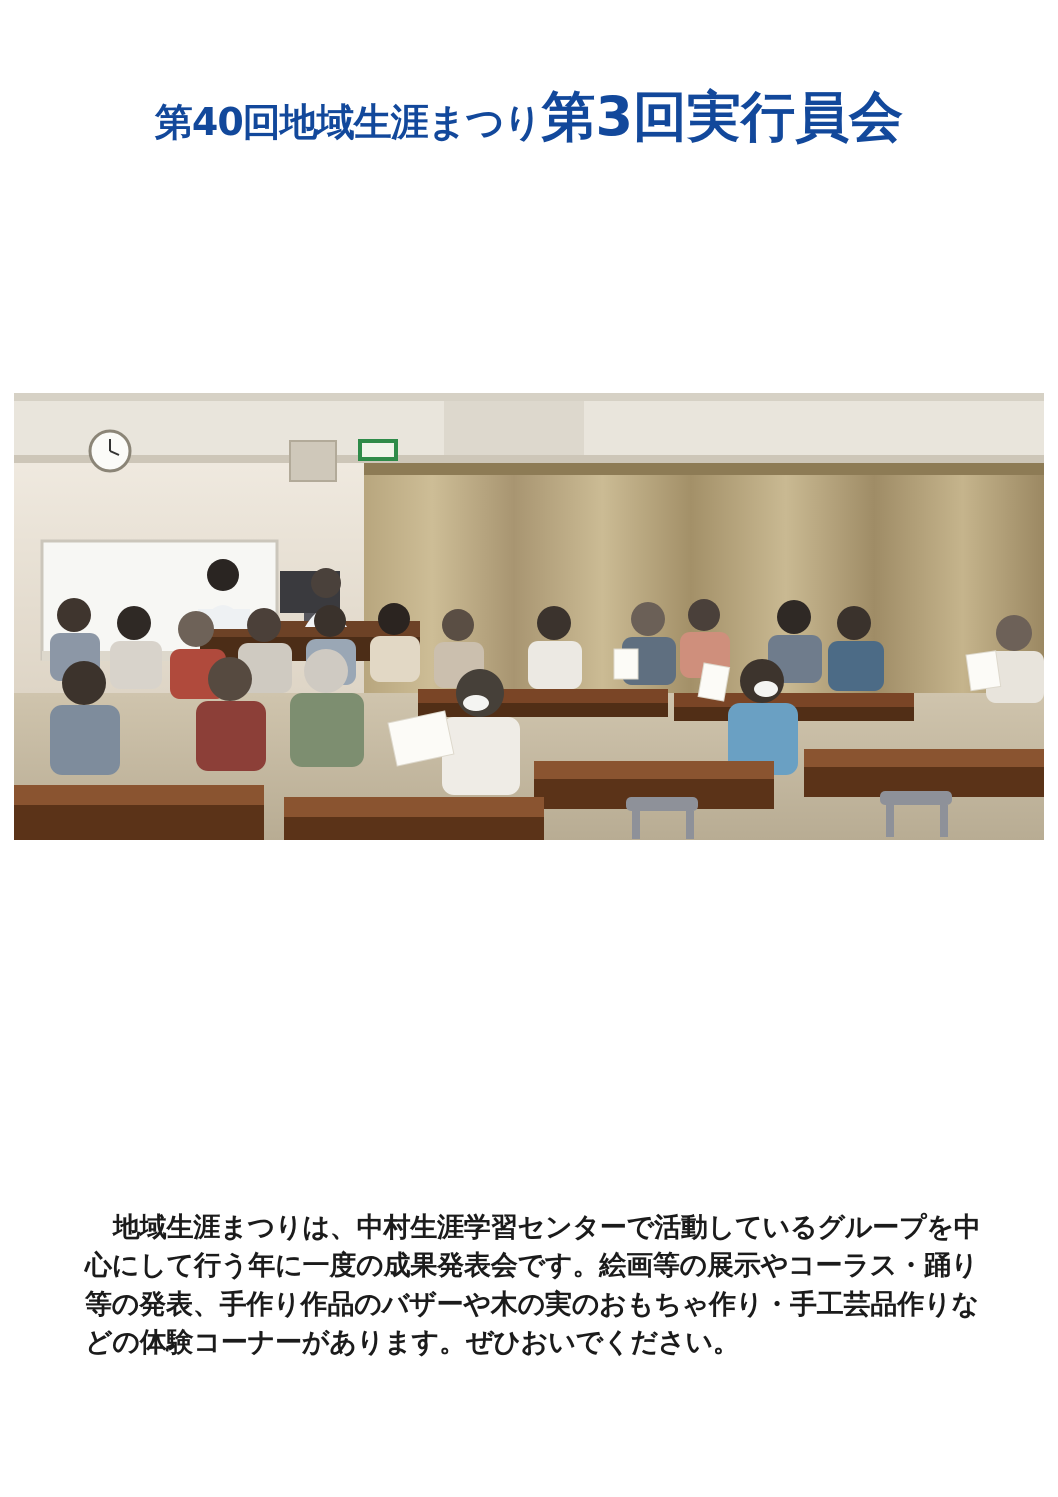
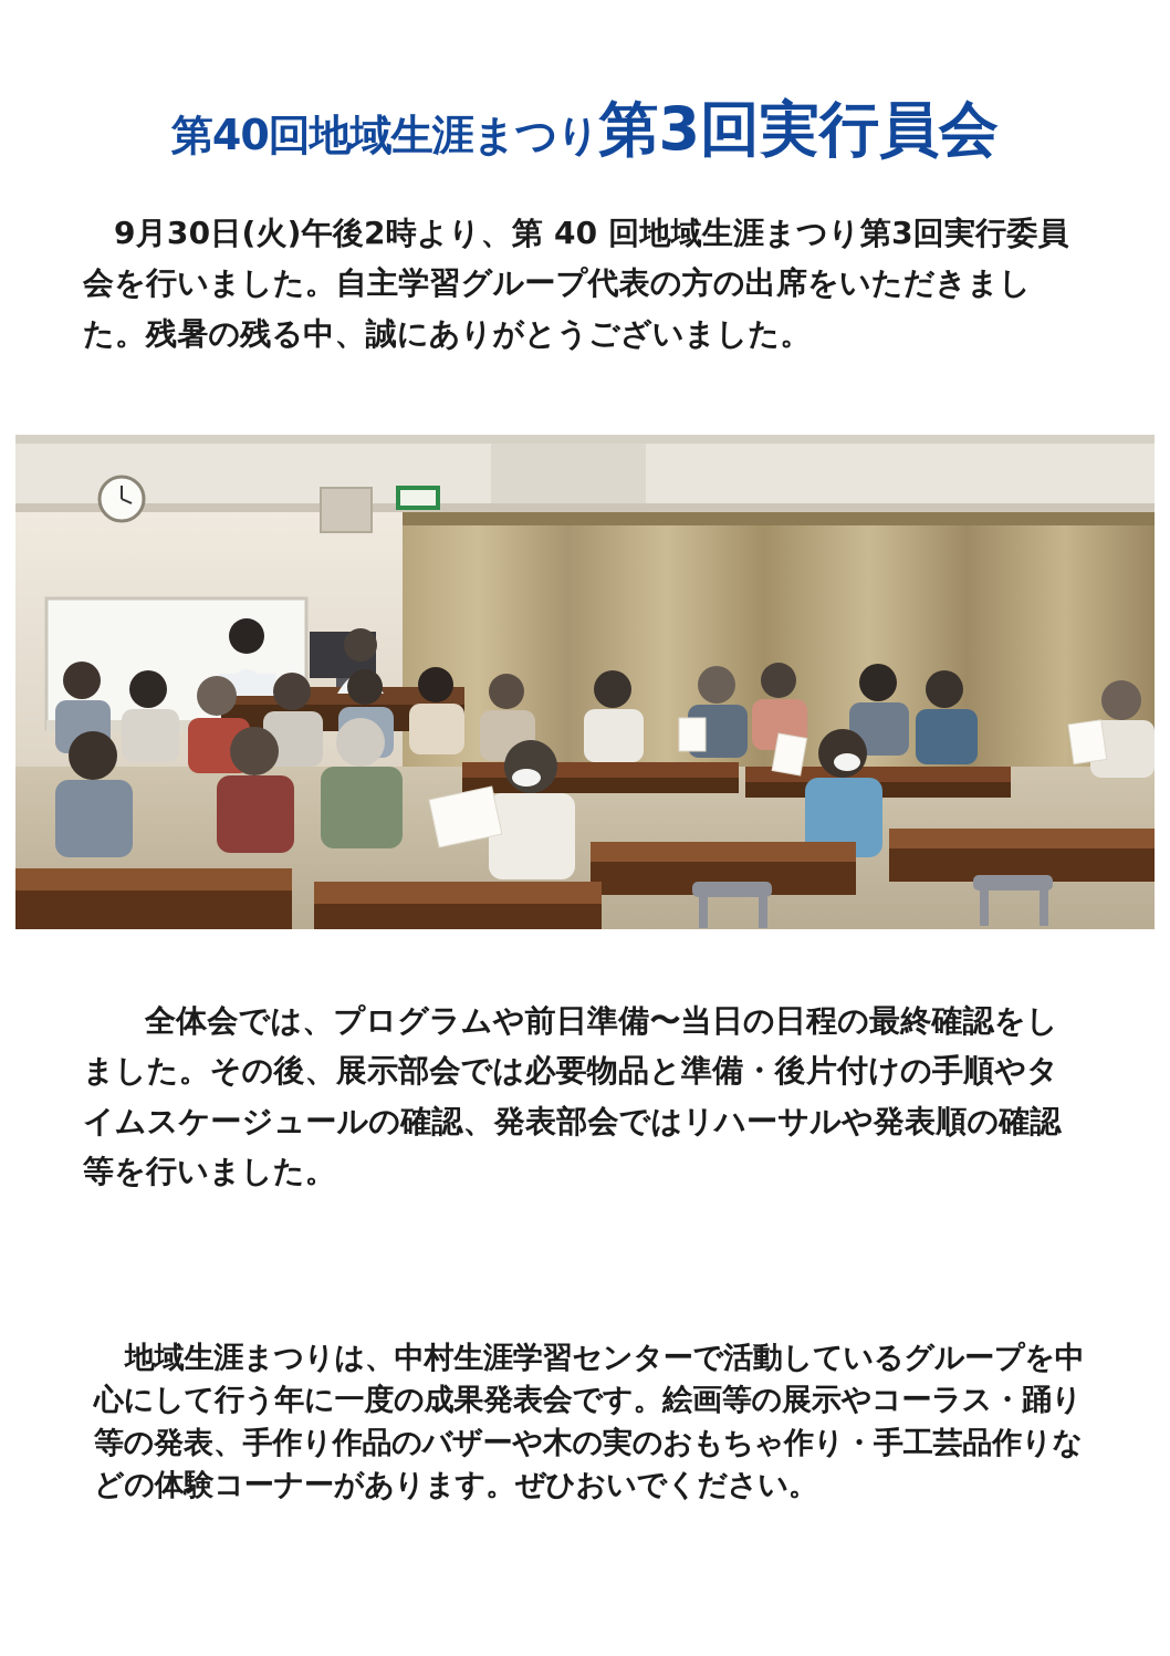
  第40回地域生涯まつり第3回実行員会
+ 9月30日(火)午後2時より、第 40 回地域生涯まつり第3回実行委員会を行いました。自主学習グループ代表の方の出席をいただきました。残暑の残る中、誠にありがとうございました。
+ 全体会では、プログラムや前日準備〜当日の日程の最終確認をしました。その後、展示部会では必要物品と準備・後片付けの手順やタイムスケージュールの確認、発表部会ではリハーサルや発表順の確認等を行いました。
  地域生涯まつりは、中村生涯学習センターで活動しているグループを中心にして行う年に一度の成果発表会です。絵画等の展示やコーラス・踊り等の発表、手作り作品のバザーや木の実のおもちゃ作り・手工芸品作りなどの体験コーナーがあります。ぜひおいでください。
